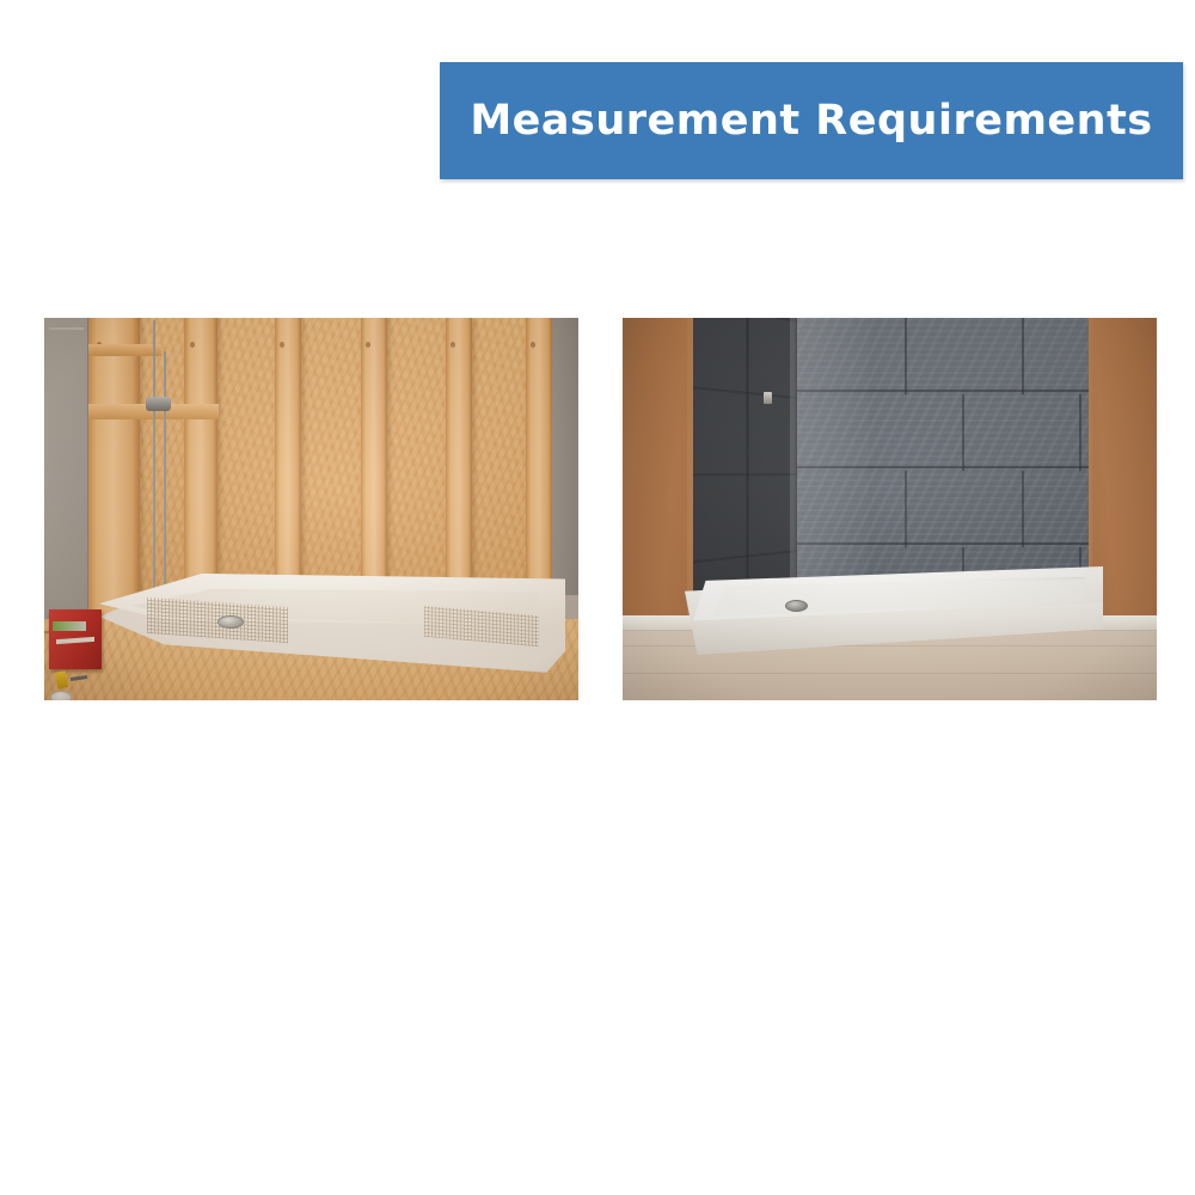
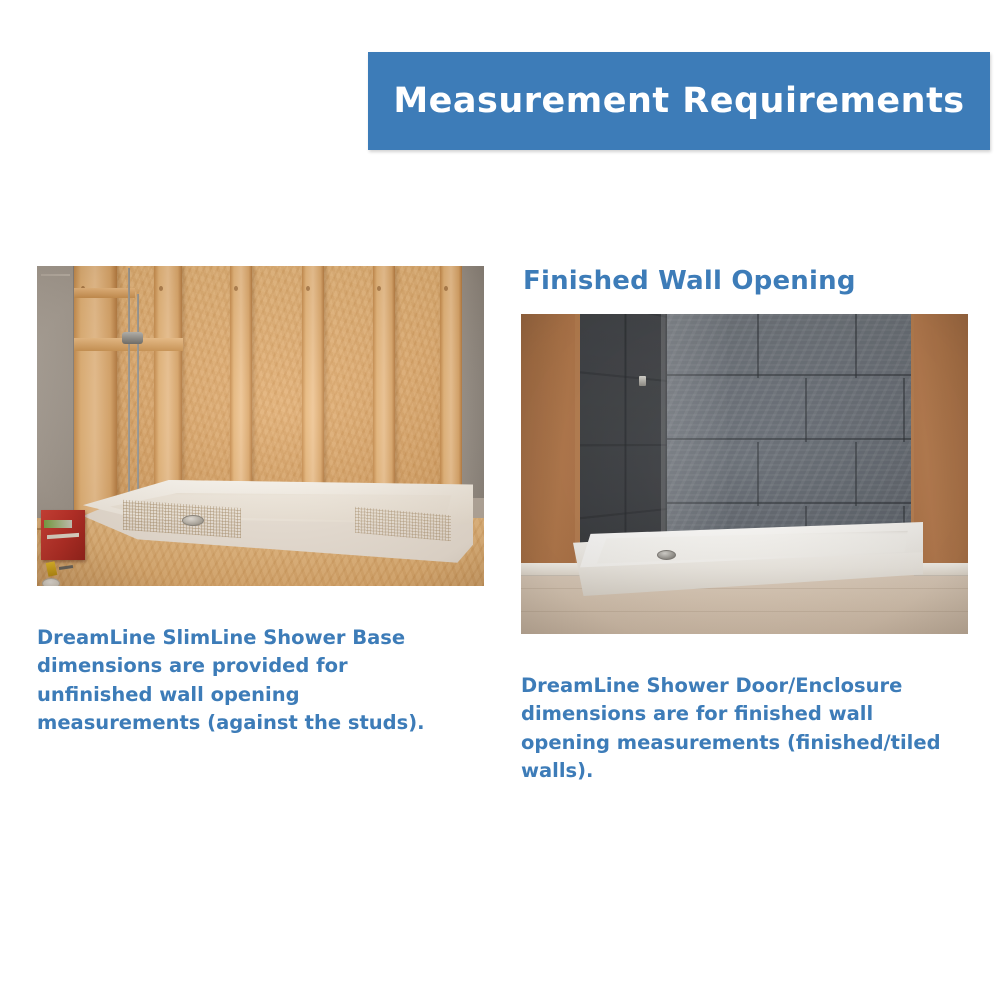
  Measurement Requirements
+ DreamLine SlimLine Shower Base dimensions are provided for unfinished wall opening measurements (against the studs).
+ Finished Wall Opening
+ DreamLine Shower Door/Enclosure dimensions are for finished wall opening measurements (finished/tiled walls).
